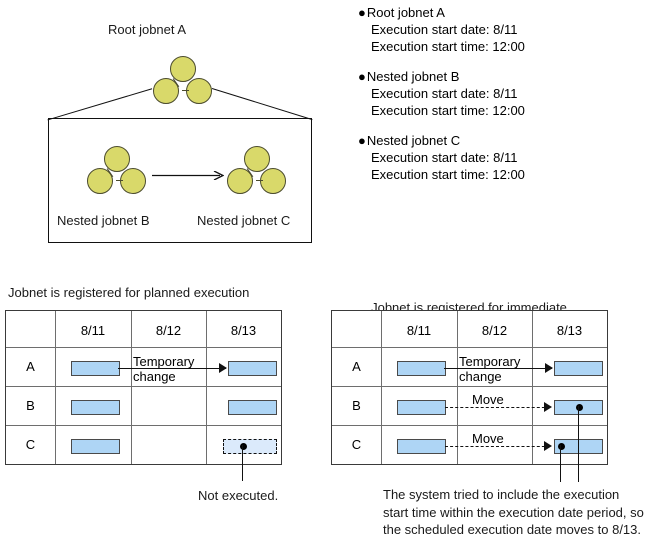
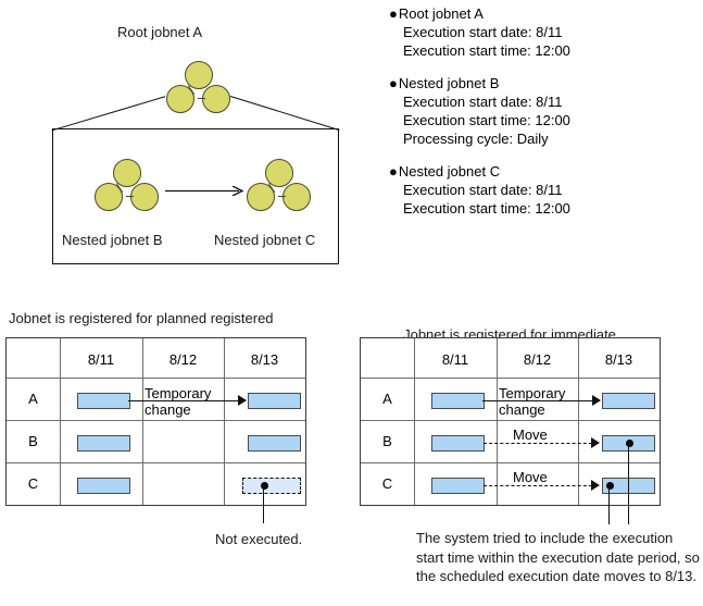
  Root jobnet A
  Nested jobnet B
  Nested jobnet C
  ●
  Root jobnet A
  Execution start date: 8/11
  Execution start time: 12:00
  ●
  Nested jobnet B
  Execution start date: 8/11
  Execution start time: 12:00
+ Processing cycle: Daily
  ●
  Nested jobnet C
  Execution start date: 8/11
  Execution start time: 12:00
- Jobnet is registered for planned execution
+ Jobnet is registered for planned registered
  8/11
  8/12
  8/13
  A
  B
  C
  Temporary
  change
  Not executed.
  Jobnet is registered for immediate
  8/11
  8/12
  8/13
  A
  B
  C
  Temporary
  change
  Move
  Move
  The system tried to include the execution start time within the execution date period, so the scheduled execution date moves to 8/13.
